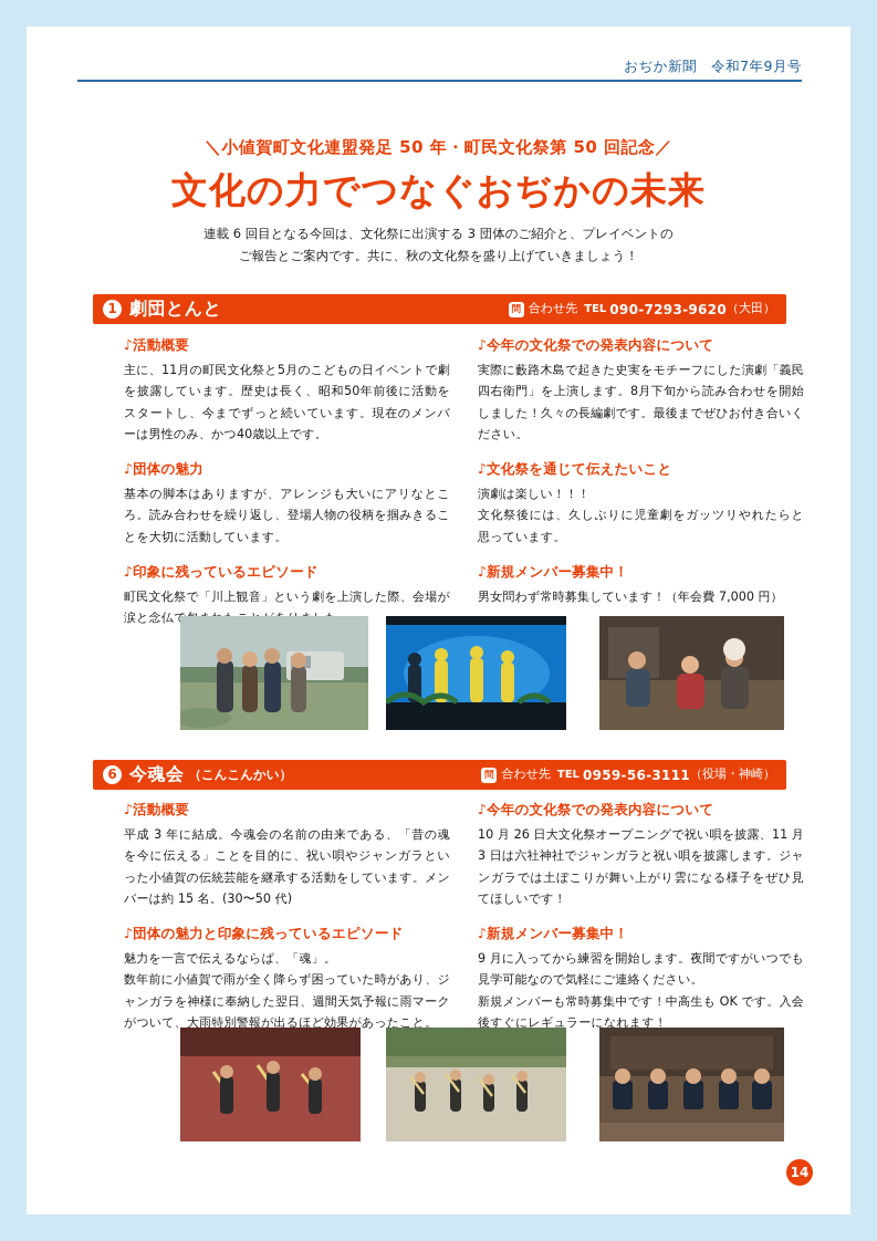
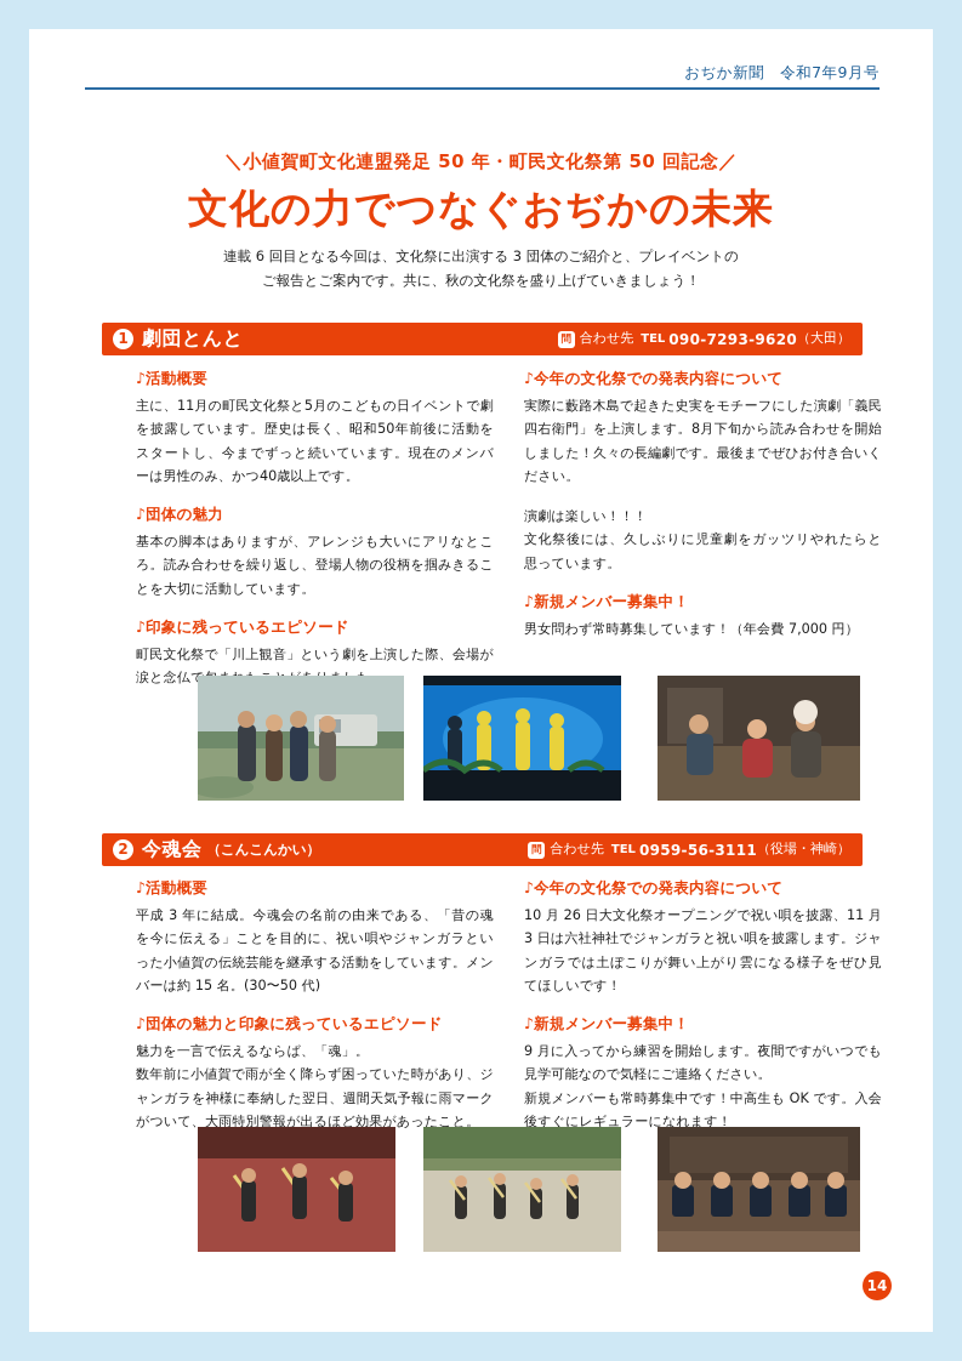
  おぢか新聞 令和7年9月号
  ＼小値賀町文化連盟発足 50 年・町民文化祭第 50 回記念／
  文化の力でつなぐおぢかの未来
  連載 6 回目となる今回は、文化祭に出演する 3 団体のご紹介と、プレイベントの
  ご報告とご案内です。共に、秋の文化祭を盛り上げていきましょう！
  1
  劇団とんと
  問
  合わせ先
  TEL
  090-7293-9620
  （大田）
  ♪活動概要
  主に、11月の町民文化祭と5月のこどもの日イベントで劇を披露しています。歴史は長く、昭和50年前後に活動をスタートし、今までずっと続いています。現在のメンバーは男性のみ、かつ40歳以上です。
  ♪団体の魅力
  基本の脚本はありますが、アレンジも大いにアリなところ。読み合わせを繰り返し、登場人物の役柄を掴みきることを大切に活動しています。
  ♪印象に残っているエピソード
  町民文化祭で「川上観音」という劇を上演した際、会場が涙と念仏で
  ♪今年の文化祭での発表内容について
  実際に藪路木島で起きた史実をモチーフにした演劇「義民 四右衛門」を上演します。8月下旬から読み合わせを開始しました！久々の長編劇です。最後までぜひお付き合いください。
- ♪文化祭を通じて伝えたいこと
  演劇は楽しい！！！
  文化祭後には、久しぶりに児童劇をガッツリやれたらと思っています。
  ♪新規メンバー募集中！
  男女問わず常時募集しています！（年会費 7,000 円）
- 6
+ 2
  今魂会
  （こんこんかい）
  問
  合わせ先
  TEL
  0959-56-3111
  （役場・神崎）
  ♪活動概要
  平成 3 年に結成。今魂会の名前の由来である、「昔の魂を今に伝える」ことを目的に、祝い唄やジャンガラといった小値賀の伝統芸能を継承する活動をしています。メンバーは約 15 名。(30〜50 代)
  ♪団体の魅力と印象に残っているエピソード
  魅力を一言で伝えるならば、「魂」。
  数年前に小値賀で雨が全く降らず困っていた時があり、ジャンガラを神様に奉納した翌日、週間天気予報に雨マークがついて、大雨特別警報が出るほど効果があったこと。
  ♪今年の文化祭での発表内容について
  10 月 26 日大文化祭オープニングで祝い唄を披露、11 月 3 日は六社神社でジャンガラと祝い唄を披露します。ジャンガラでは土ぼこりが舞い上がり雲になる様子をぜひ見てほしいです！
  ♪新規メンバー募集中！
  9 月に入ってから練習を開始します。夜間ですがいつでも見学可能なので気軽にご連絡ください。
  新規メンバーも常時募集中です！中高生も OK です。入会後すぐにレギュラーになれます！
  14
